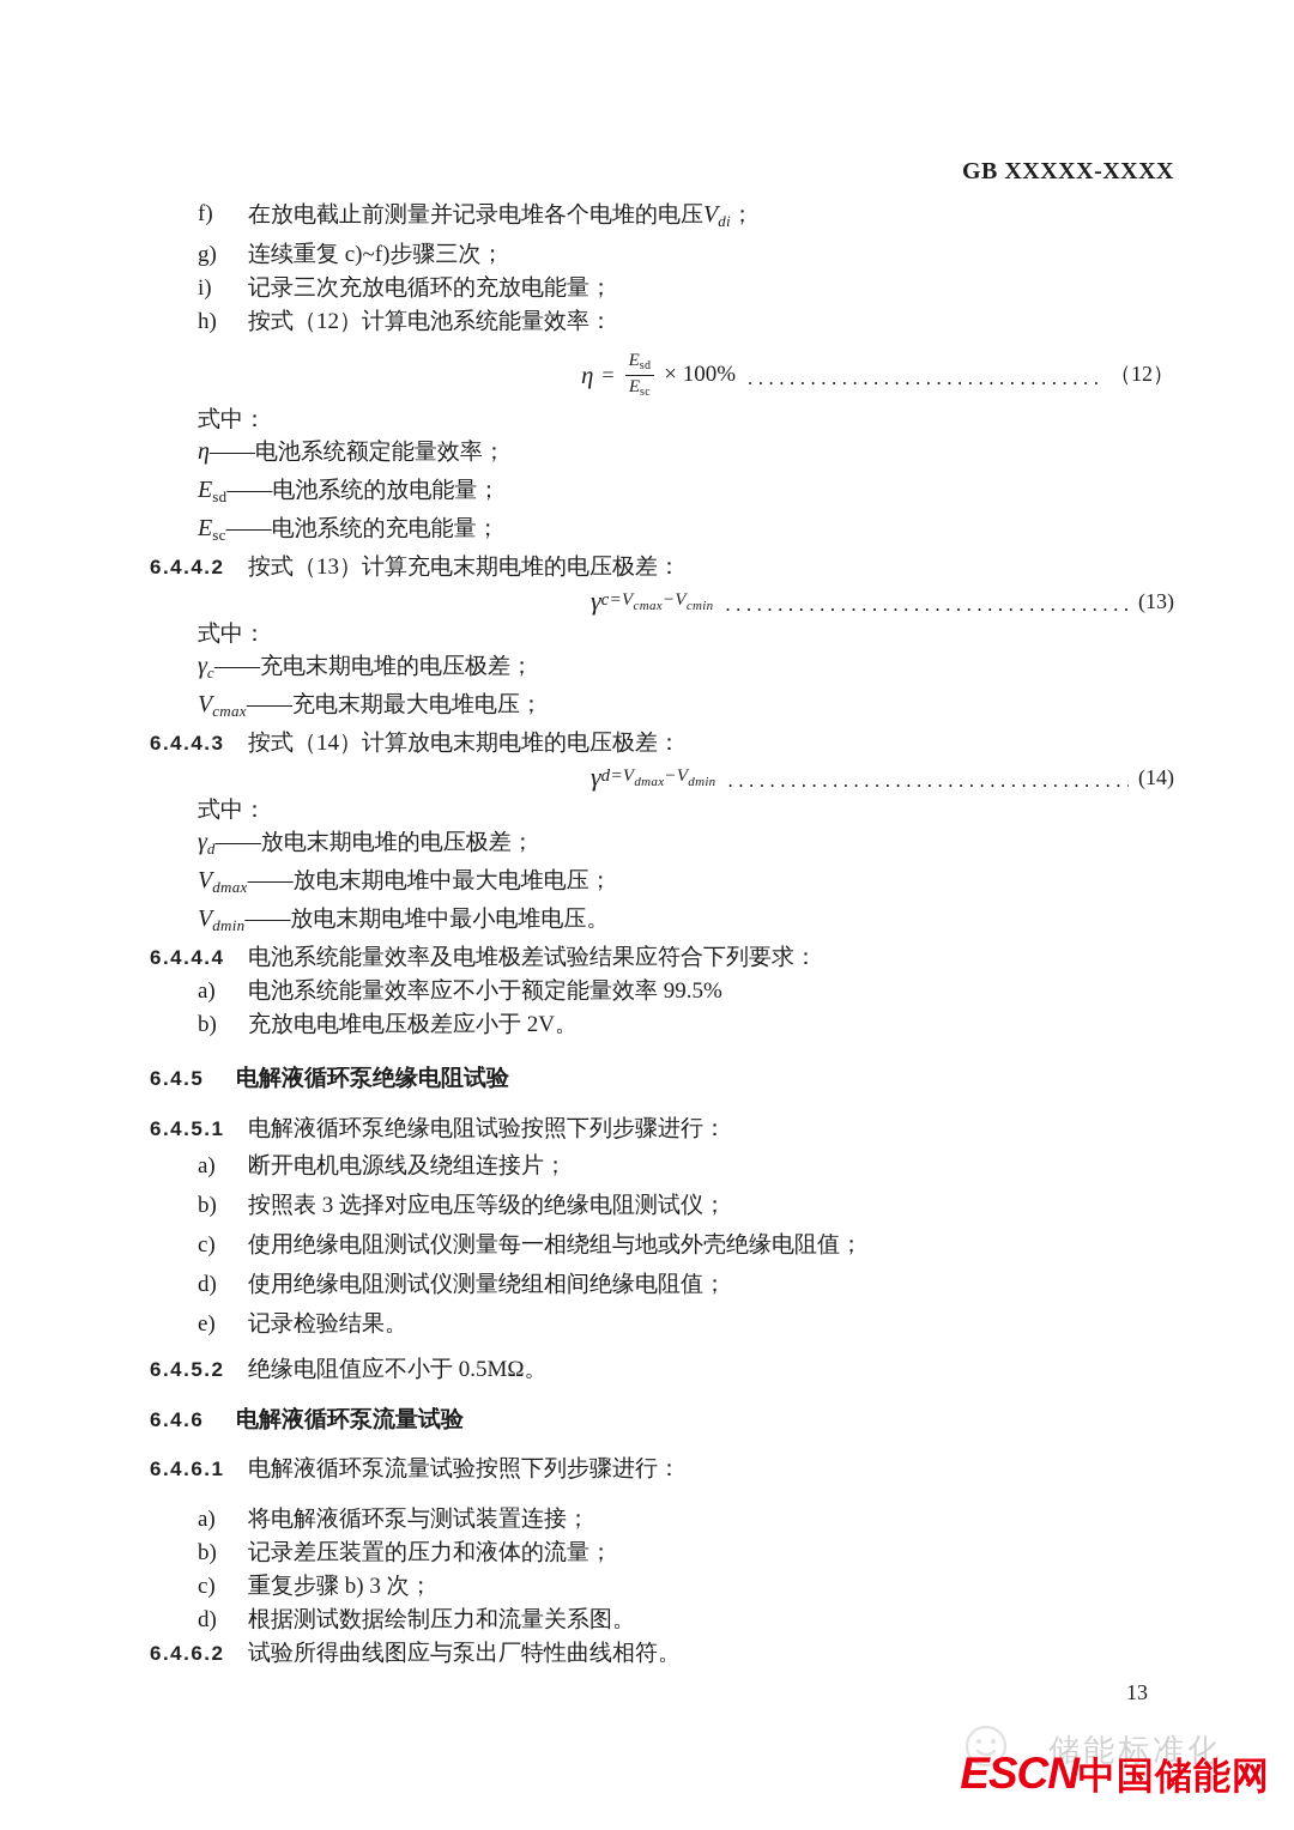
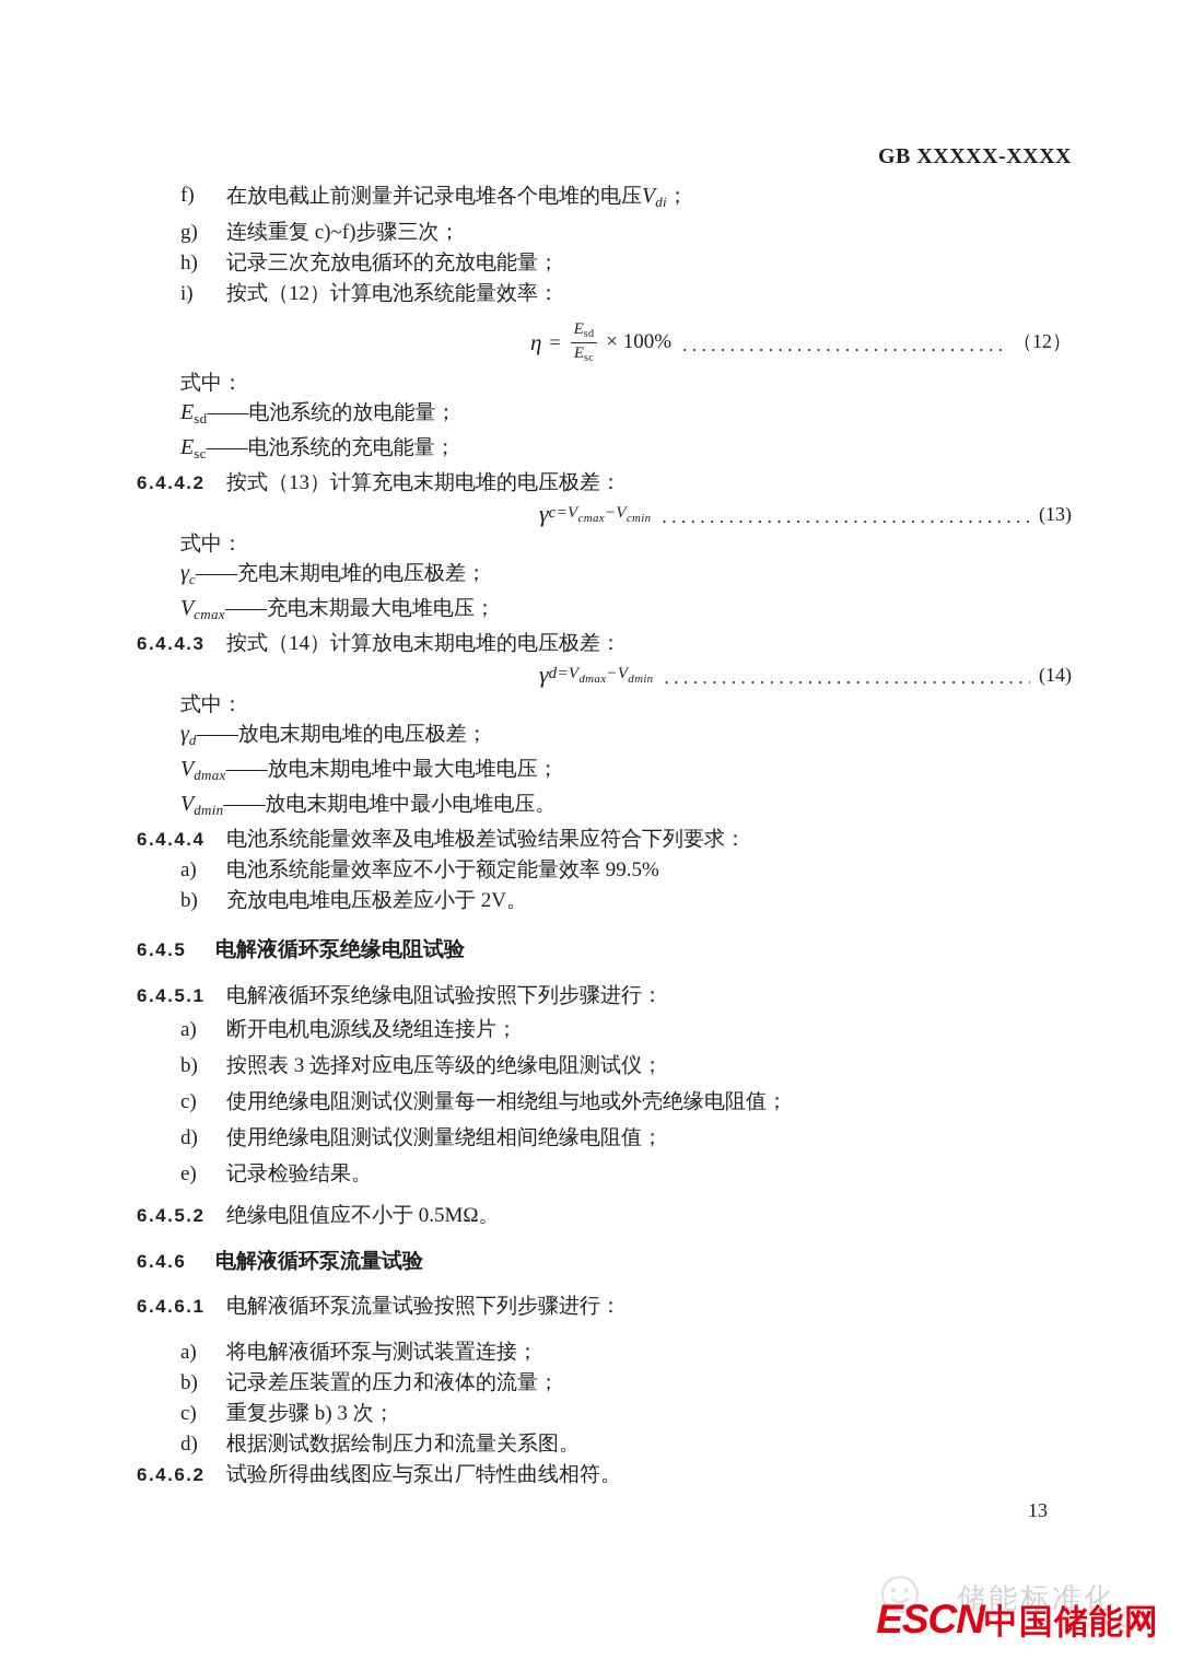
  GB XXXXX-XXXX
  f)
  在放电截止前测量并记录电堆各个电堆的电压Vdi；
  g)
  连续重复 c)~f)步骤三次；
- i)
+ h)
  记录三次充放电循环的充放电能量；
- h)
+ i)
  按式（12）计算电池系统能量效率：
  η
  =
  Esd
  Esc
  × 100%
  （12）
  式中：
- η——电池系统额定能量效率；
  Esd——电池系统的放电能量；
  Esc——电池系统的充电能量；
  6.4.4.2 按式（13）计算充电末期电堆的电压极差：
  γ
  c=Vcmax−Vcmin
  (13)
  式中：
  γc——充电末期电堆的电压极差；
  Vcmax——充电末期最大电堆电压；
  6.4.4.3 按式（14）计算放电末期电堆的电压极差：
  γ
  d=Vdmax−Vdmin
  (14)
  式中：
  γd——放电末期电堆的电压极差；
  Vdmax——放电末期电堆中最大电堆电压；
  Vdmin——放电末期电堆中最小电堆电压。
  6.4.4.4 电池系统能量效率及电堆极差试验结果应符合下列要求：
  a)
  电池系统能量效率应不小于额定能量效率 99.5%
  b)
  充放电电堆电压极差应小于 2V。
  6.4.5 电解液循环泵绝缘电阻试验
  6.4.5.1 电解液循环泵绝缘电阻试验按照下列步骤进行：
  a)
  断开电机电源线及绕组连接片；
  b)
  按照表 3 选择对应电压等级的绝缘电阻测试仪；
  c)
  使用绝缘电阻测试仪测量每一相绕组与地或外壳绝缘电阻值；
  d)
  使用绝缘电阻测试仪测量绕组相间绝缘电阻值；
  e)
  记录检验结果。
  6.4.5.2 绝缘电阻值应不小于 0.5MΩ。
  6.4.6 电解液循环泵流量试验
  6.4.6.1 电解液循环泵流量试验按照下列步骤进行：
  a)
  将电解液循环泵与测试装置连接；
  b)
  记录差压装置的压力和液体的流量；
  c)
  重复步骤 b) 3 次；
  d)
  根据测试数据绘制压力和流量关系图。
  6.4.6.2 试验所得曲线图应与泵出厂特性曲线相符。
  13
  储能标准化
  ESCN
  中国储能网
